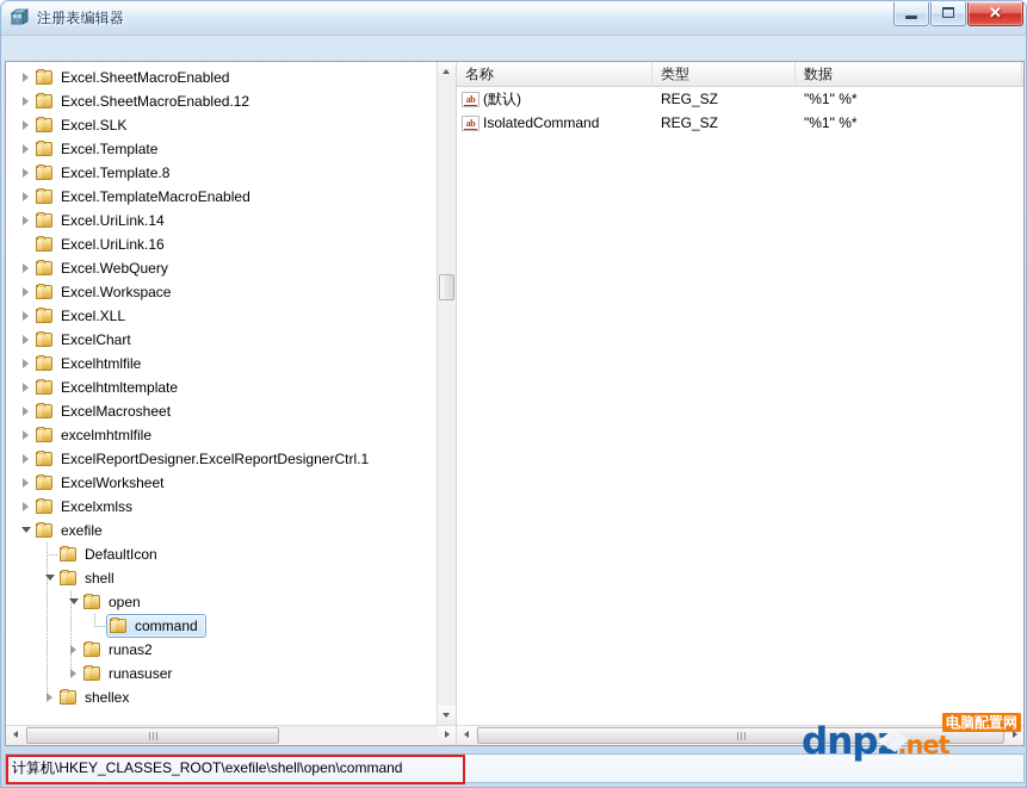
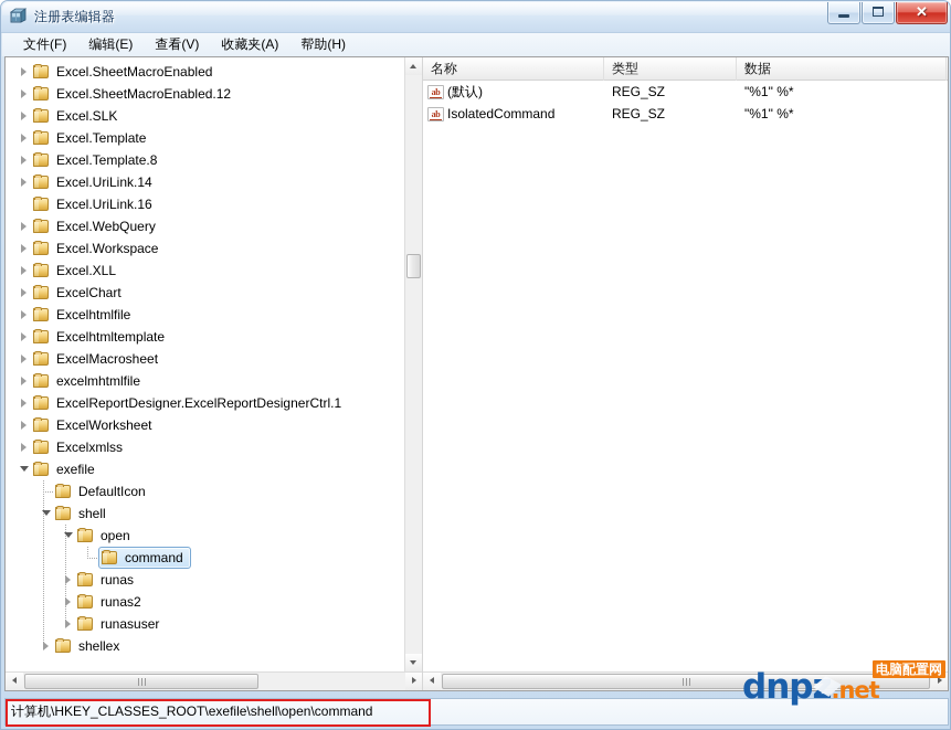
  注册表编辑器
  ✕
+ 文件(F)
+ 编辑(E)
+ 查看(V)
+ 收藏夹(A)
+ 帮助(H)
  Excel.SheetMacroEnabled
  Excel.SheetMacroEnabled.12
  Excel.SLK
  Excel.Template
  Excel.Template.8
- Excel.TemplateMacroEnabled
  Excel.UriLink.14
  Excel.UriLink.16
  Excel.WebQuery
  Excel.Workspace
  Excel.XLL
  ExcelChart
  Excelhtmlfile
  Excelhtmltemplate
  ExcelMacrosheet
  excelmhtmlfile
  ExcelReportDesigner.ExcelReportDesignerCtrl.1
  ExcelWorksheet
  Excelxmlss
  exefile
  DefaultIcon
  shell
  open
  command
+ runas
  runas2
  runasuser
  shellex
  名称
  类型
  数据
  ab
  (默认)
  REG_SZ
  "%1" %*
  ab
  IsolatedCommand
  REG_SZ
  "%1" %*
  计算机\HKEY_CLASSES_ROOT\exefile\shell\open\command
  dnp net
  电脑配置网
